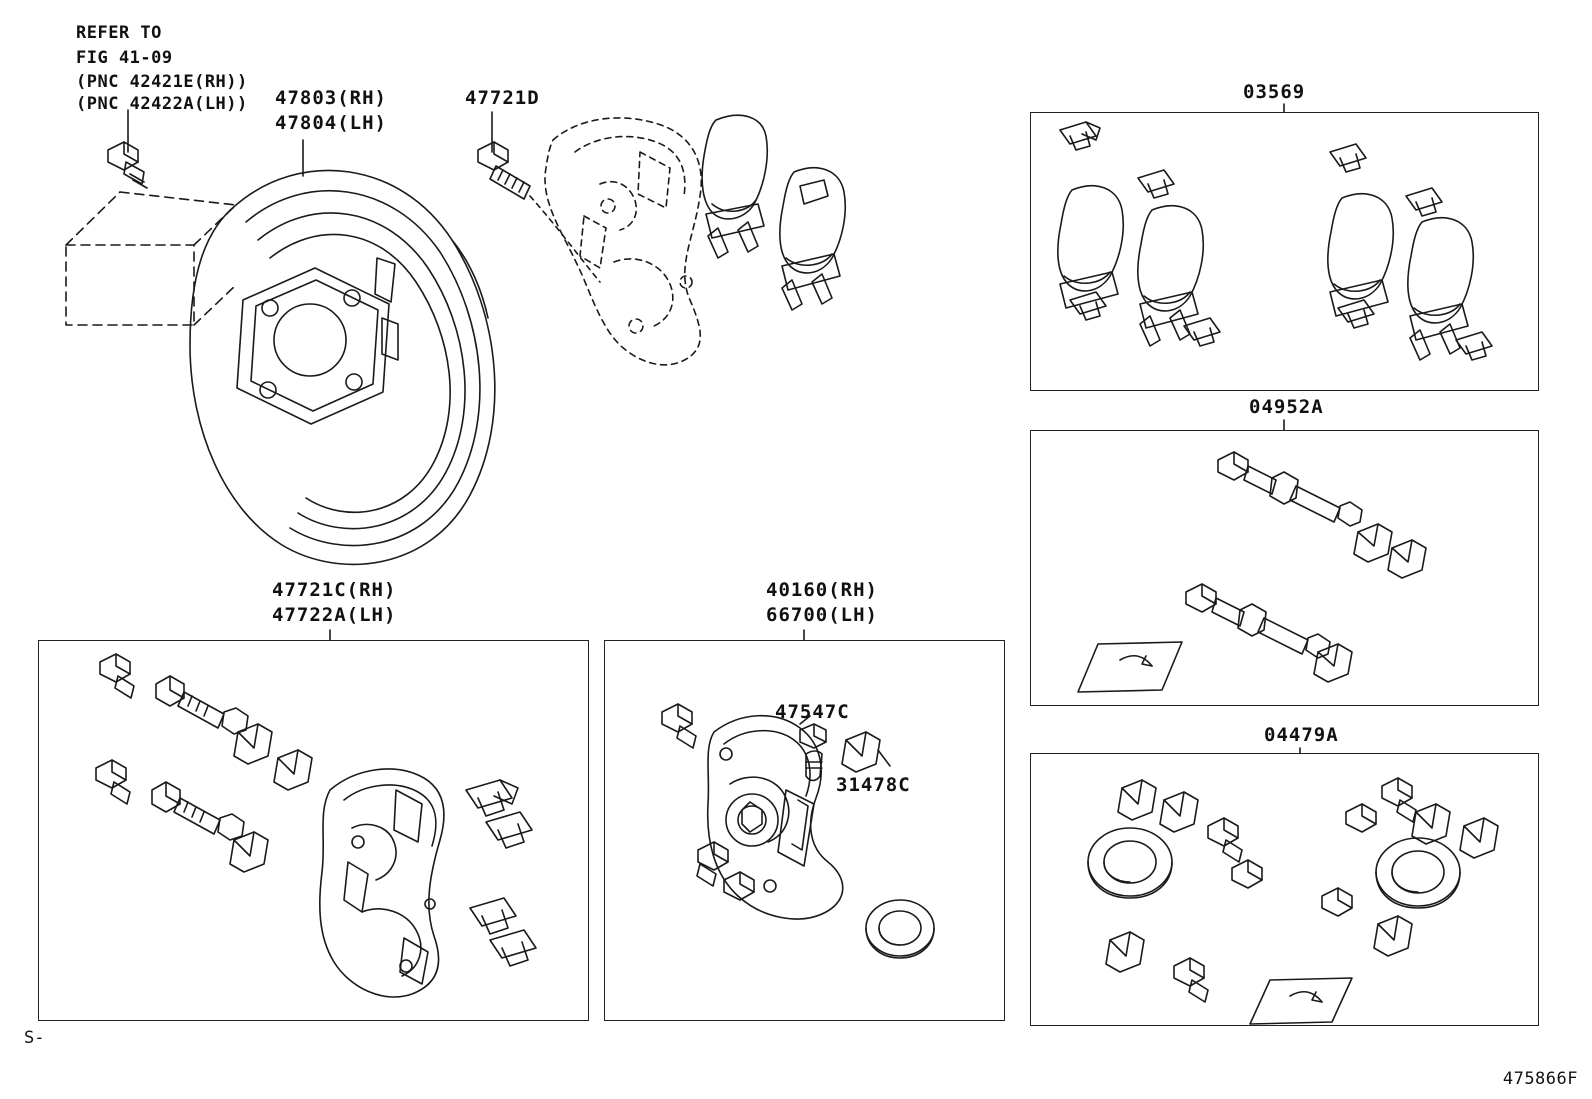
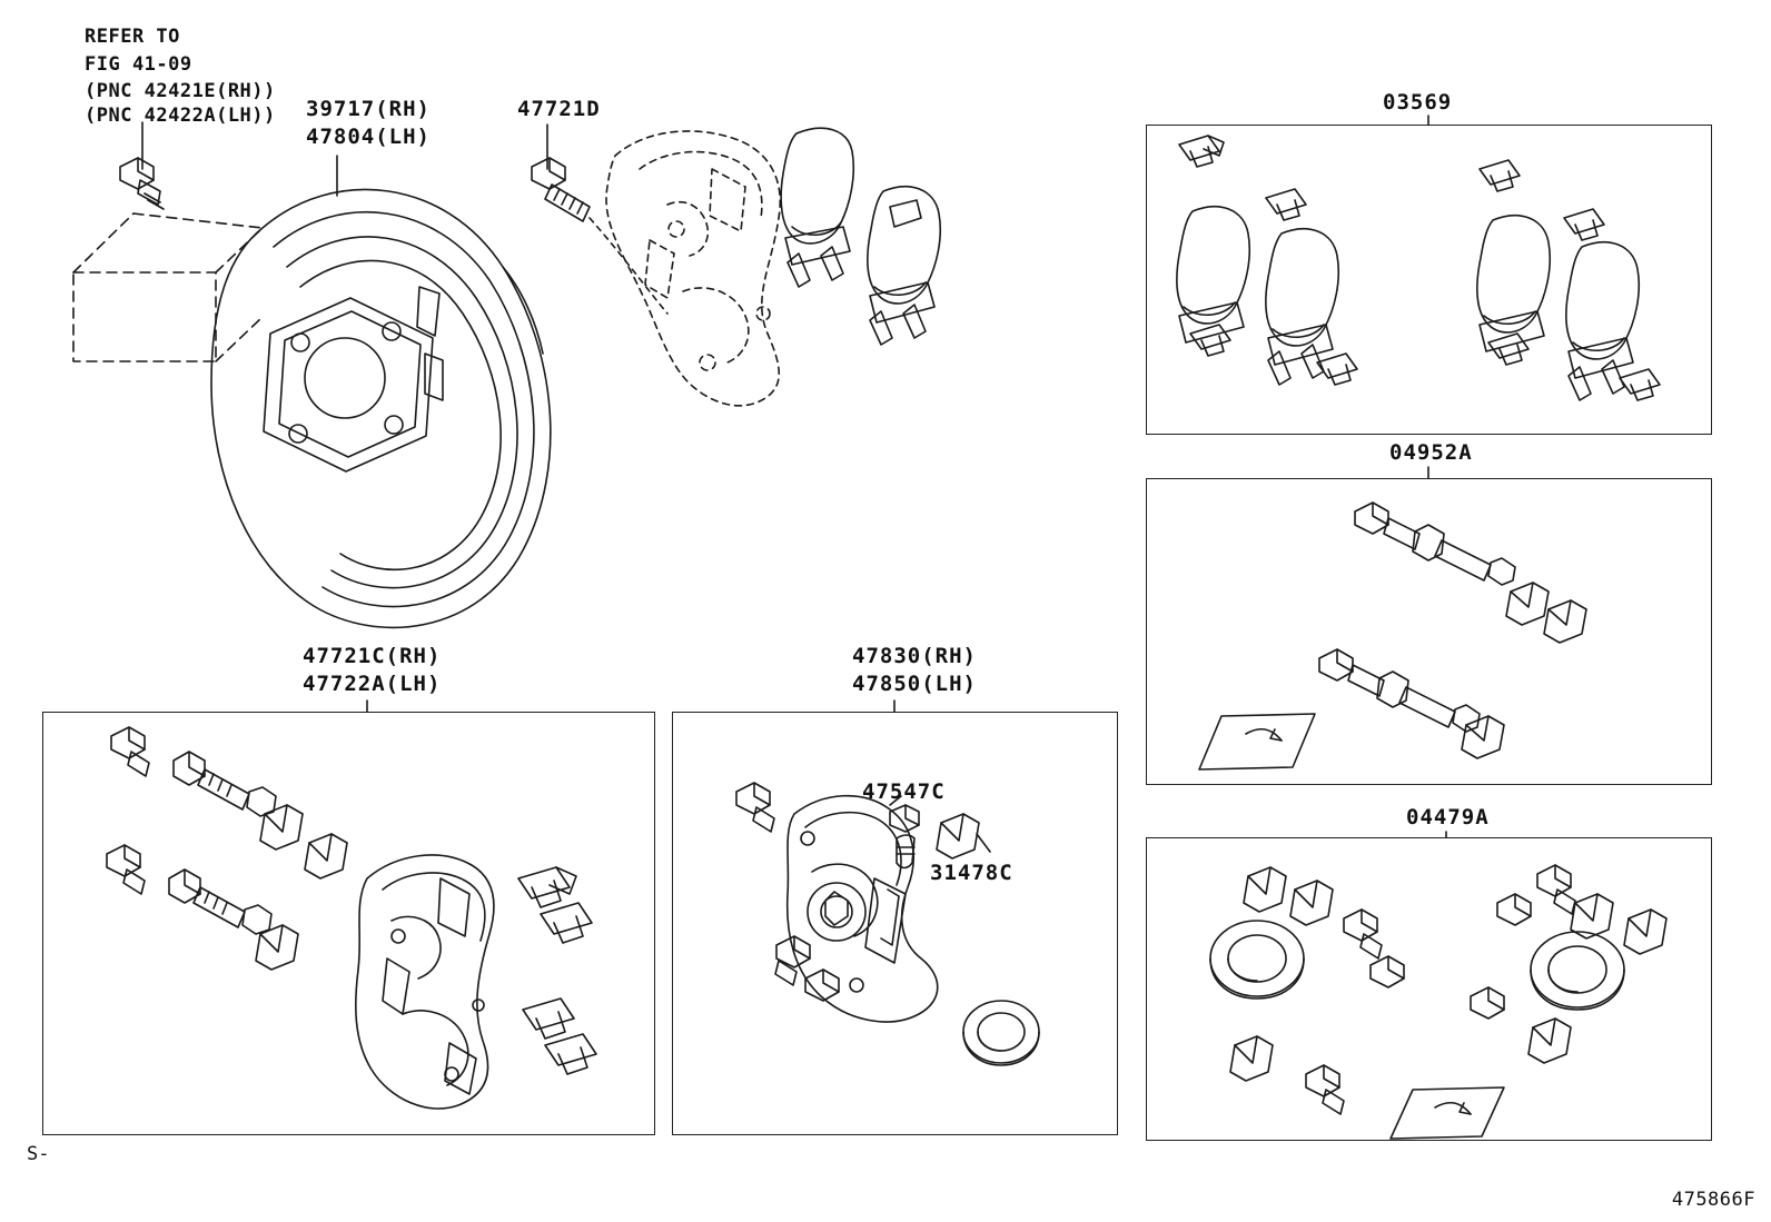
  REFER TO
  FIG 41-09
  (PNC 42421E(RH))
  (PNC 42422A(LH))
- 47803(RH)
+ 39717(RH)
  47804(LH)
  47721D
  03569
  04952A
  04479A
  47721C(RH)
  47722A(LH)
- 40160(RH)
+ 47830(RH)
- 66700(LH)
+ 47850(LH)
  47547C
  31478C
  S-
  475866F
